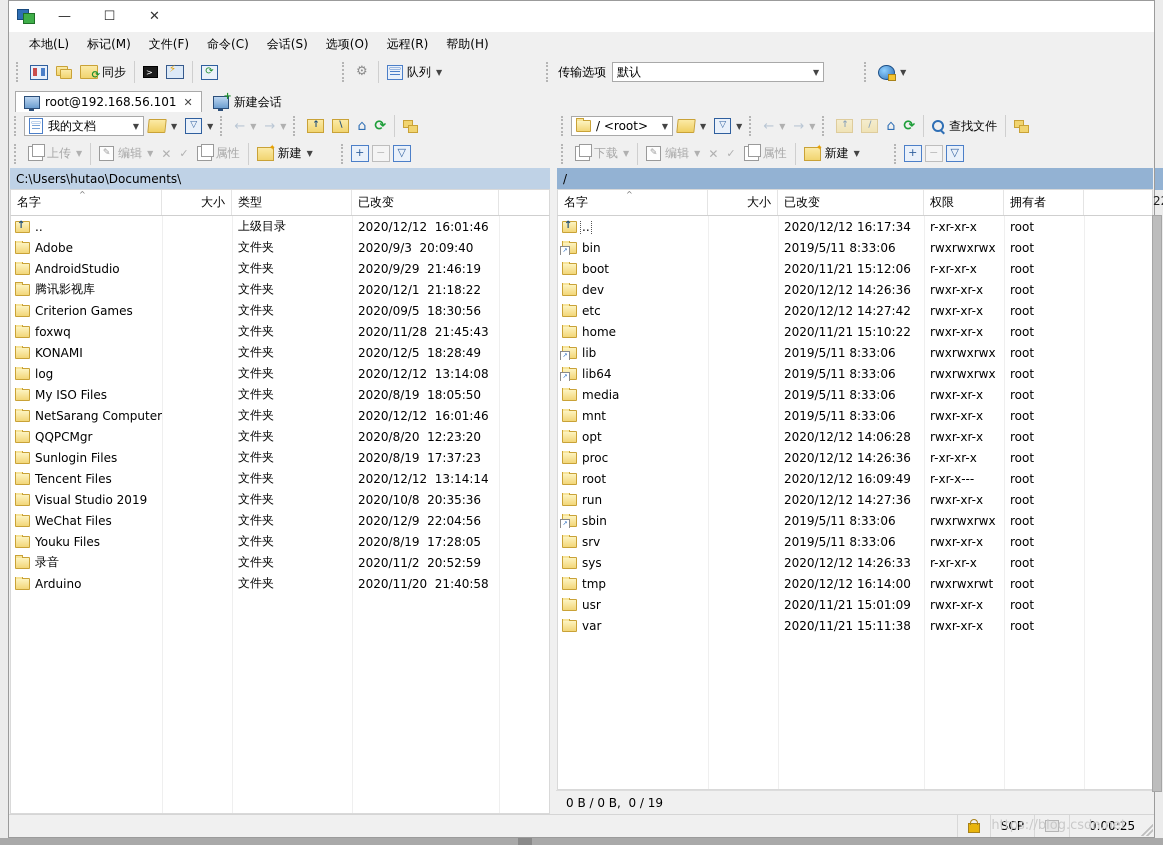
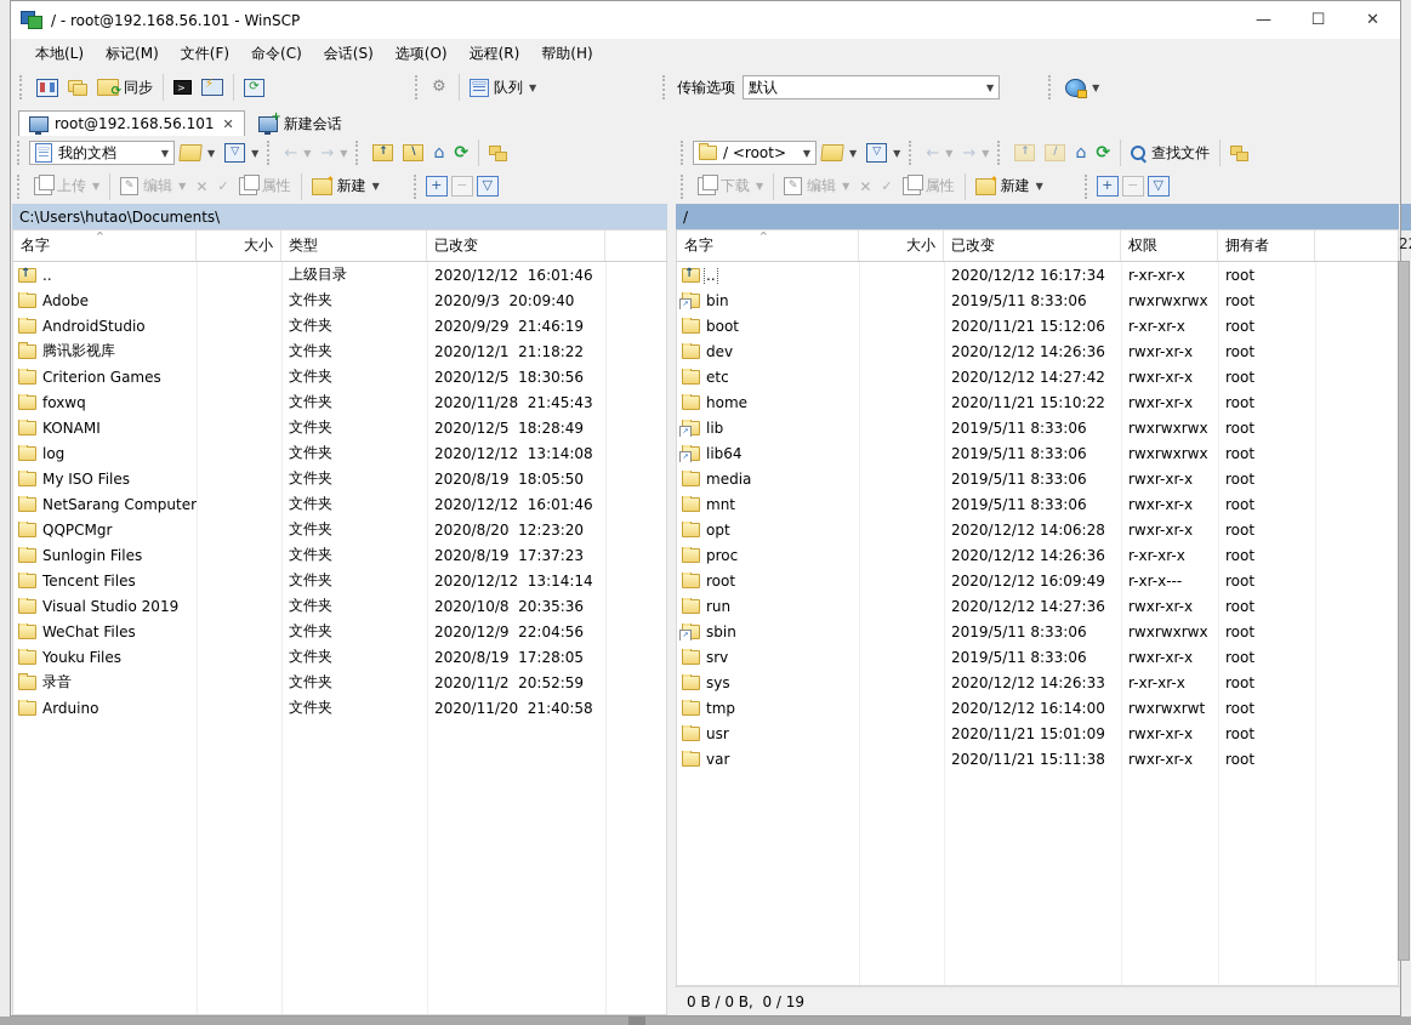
+ / - root@192.168.56.101 - WinSCP
  —
  ☐
  ✕
  本地(L)
  标记(M)
  文件(F)
  命令(C)
  会话(S)
  选项(O)
  远程(R)
  帮助(H)
  同步
  >
  ⟳
  ⚙
  队列
  ▼
  传输选项
  默认
  ▼
  ▼
  root@192.168.56.101
  ✕
  新建会话
  我的文档
  ▼
  ▼
  ▽
  ▼
  ←
  ▼
  →
  ▼
  ↑
  \
  ⌂
  ⟳
  上传
  ▼
  ✎
  编辑
  ▼
  ✕
  ✓
  属性
  新建
  ▼
  +
  −
  ▽
  C:\Users\hutao\Documents\
  ^
  名字
  大小
  类型
  已改变
  ..
  上级目录
  2020/12/12 16:01:46
  Adobe
  文件夹
  2020/9/3 20:09:40
  AndroidStudio
  文件夹
  2020/9/29 21:46:19
  腾讯影视库
  文件夹
  2020/12/1 21:18:22
  Criterion Games
  文件夹
- 2020/09/5 18:30:56
+ 2020/12/5 18:30:56
  foxwq
  文件夹
  2020/11/28 21:45:43
  KONAMI
  文件夹
  2020/12/5 18:28:49
  log
  文件夹
  2020/12/12 13:14:08
  My ISO Files
  文件夹
  2020/8/19 18:05:50
  NetSarang Computer
  文件夹
  2020/12/12 16:01:46
  QQPCMgr
  文件夹
  2020/8/20 12:23:20
  Sunlogin Files
  文件夹
  2020/8/19 17:37:23
  Tencent Files
  文件夹
  2020/12/12 13:14:14
  Visual Studio 2019
  文件夹
  2020/10/8 20:35:36
  WeChat Files
  文件夹
  2020/12/9 22:04:56
  Youku Files
  文件夹
  2020/8/19 17:28:05
  录音
  文件夹
  2020/11/2 20:52:59
  Arduino
  文件夹
  2020/11/20 21:40:58
  / <root>
  ▼
  ▼
  ▽
  ▼
  ←
  ▼
  →
  ▼
  ↑
  /
  ⌂
  ⟳
  查找文件
  下载
  ▼
  ✎
  编辑
  ▼
  ✕
  ✓
  属性
  新建
  ▼
  +
  −
  ▽
  /
  ^
  名字
  大小
  已改变
  权限
  拥有者
  ..
  2020/12/12 16:17:34
  r-xr-xr-x
  root
  bin
  2019/5/11 8:33:06
  rwxrwxrwx
  root
  boot
  2020/11/21 15:12:06
  r-xr-xr-x
  root
  dev
  2020/12/12 14:26:36
  rwxr-xr-x
  root
  etc
  2020/12/12 14:27:42
  rwxr-xr-x
  root
  home
  2020/11/21 15:10:22
  rwxr-xr-x
  root
  lib
  2019/5/11 8:33:06
  rwxrwxrwx
  root
  lib64
  2019/5/11 8:33:06
  rwxrwxrwx
  root
  media
  2019/5/11 8:33:06
  rwxr-xr-x
  root
  mnt
  2019/5/11 8:33:06
  rwxr-xr-x
  root
  opt
  2020/12/12 14:06:28
  rwxr-xr-x
  root
  proc
  2020/12/12 14:26:36
  r-xr-xr-x
  root
  root
  2020/12/12 16:09:49
  r-xr-x---
  root
  run
  2020/12/12 14:27:36
  rwxr-xr-x
  root
  sbin
  2019/5/11 8:33:06
  rwxrwxrwx
  root
  srv
  2019/5/11 8:33:06
  rwxr-xr-x
  root
  sys
  2020/12/12 14:26:33
  r-xr-xr-x
  root
  tmp
  2020/12/12 16:14:00
  rwxrwxrwt
  root
  usr
  2020/11/21 15:01:09
  rwxr-xr-x
  root
  var
  2020/11/21 15:11:38
  rwxr-xr-x
  root
  0 B / 0 B, 0 / 19
- https://blog.csdn.net
- SCP
- 0:00:25
